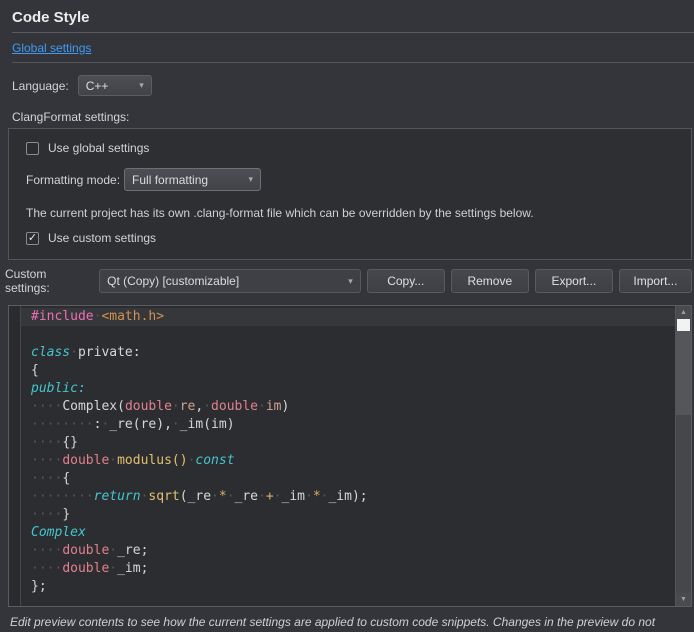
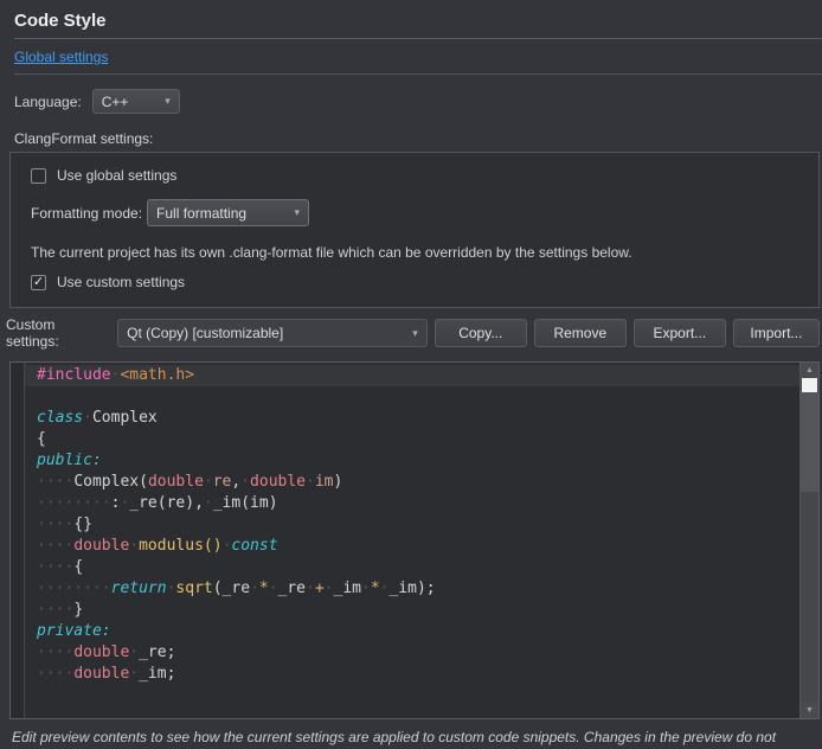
  Code Style
  Global settings
  Language:
  C++
  ▾
  ClangFormat settings:
  Use global settings
  Formatting mode:
  Full formatting
  ▾
  The current project has its own .clang-format file which can be overridden by the settings below.
  ✓
  Use custom settings
  Custom settings:
  Qt (Copy) [customizable]
  ▾
  Copy...
  Remove
  Export...
  Import...
  #include·<math.h>
- class·private:
+ class·Complex
  {
  public:
  ····Complex(double·re,·double·im)
  ········:·_re(re),·_im(im)
  ····{}
  ····double·modulus()·const
  ····{
  ········return·sqrt(_re·*·_re·+·_im·*·_im);
  ····}
- Complex
+ private:
  ····double·_re;
  ····double·_im;
- };
  Edit preview contents to see how the current settings are applied to custom code snippets. Changes in the preview do not
